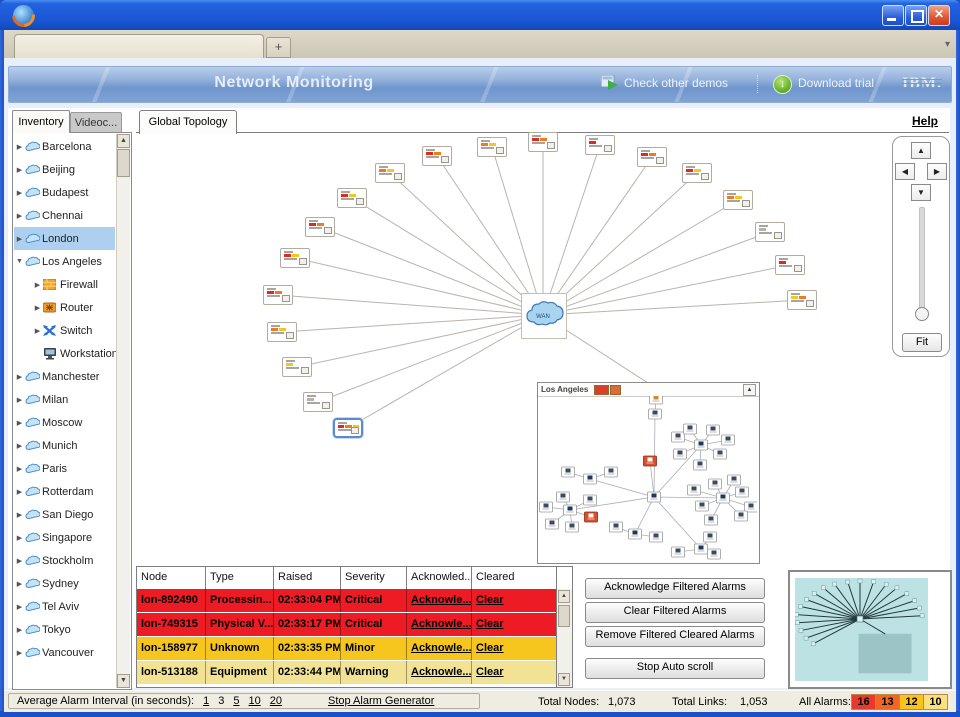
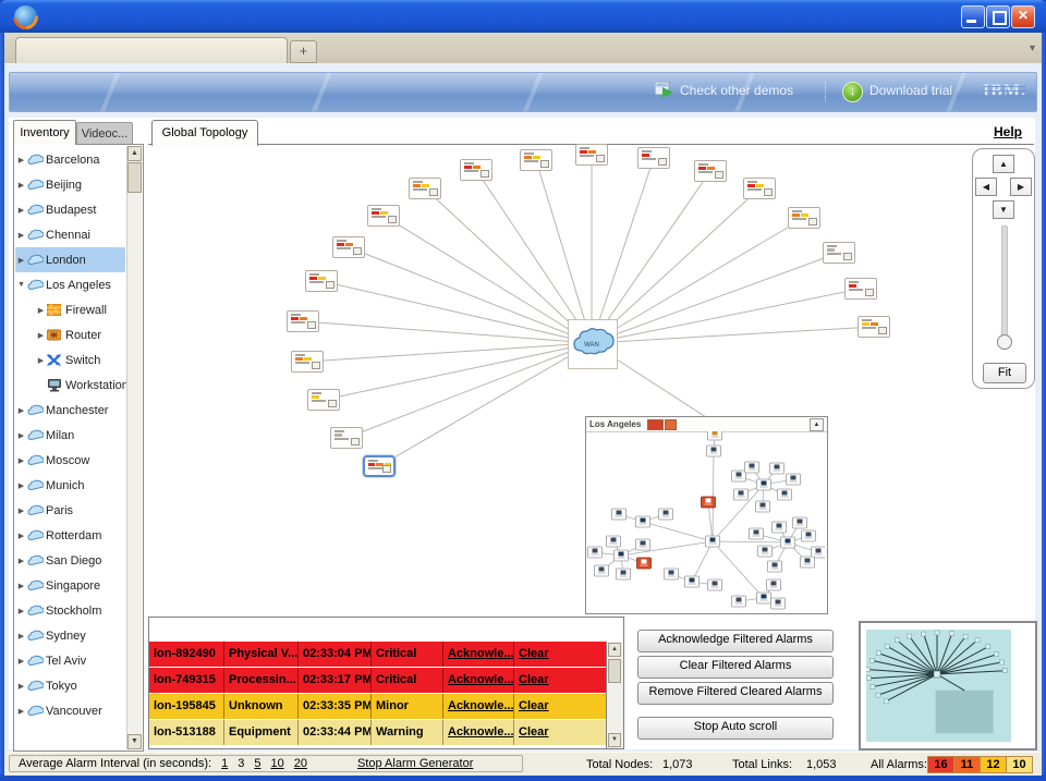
  ✕
  +
  ▾
- Network Monitoring
  Check other demos
  Download trial
  Inventory
  Videoc...
  Barcelona
  Beijing
  Budapest
  Chennai
  London
  Los Angeles
  Firewall
  Router
  Switch
  Workstation
  Manchester
  Milan
  Moscow
  Munich
  Paris
  Rotterdam
  San Diego
  Singapore
  Stockholm
  Sydney
  Tel Aviv
  Tokyo
  Vancouver
  Global Topology
  Help
  ▲
  ◀
  ▶
  ▼
  Fit
  Los Angeles
- Node
- Type
- Raised
- Severity
- Acknowled...
- Cleared
  lon-892490
- Processin...
+ Physical V...
  02:33:04 PM
  Critical
  Acknowle...
  Clear
  lon-749315
- Physical V...
+ Processin...
  02:33:17 PM
  Critical
  Acknowle...
  Clear
- lon-158977
+ lon-195845
  Unknown
  02:33:35 PM
  Minor
  Acknowle...
  Clear
  lon-513188
  Equipment
  02:33:44 PM
  Warning
  Acknowle...
  Clear
  Acknowledge Filtered Alarms
  Clear Filtered Alarms
  Remove Filtered Cleared Alarms
  Stop Auto scroll
  Average Alarm Interval (in seconds):
  1
  3
  5
  10
  20
  Stop Alarm Generator
  Total Nodes:
  1,073
  Total Links:
  1,053
  All Alarms:
  16
- 13
+ 11
  12
  10
